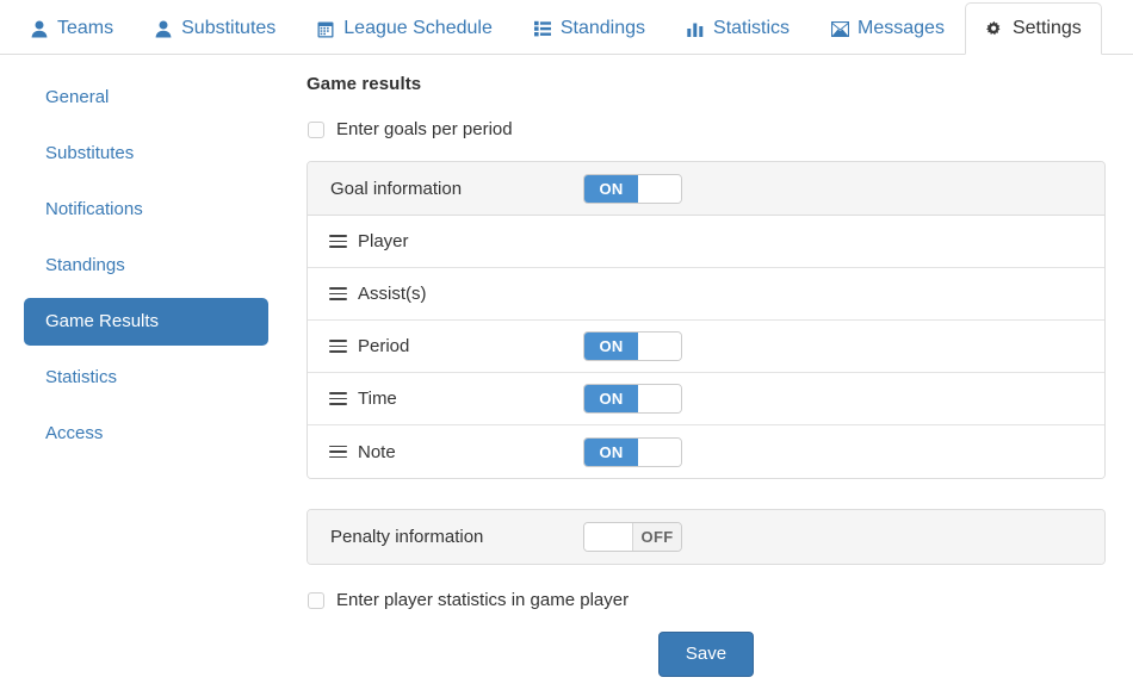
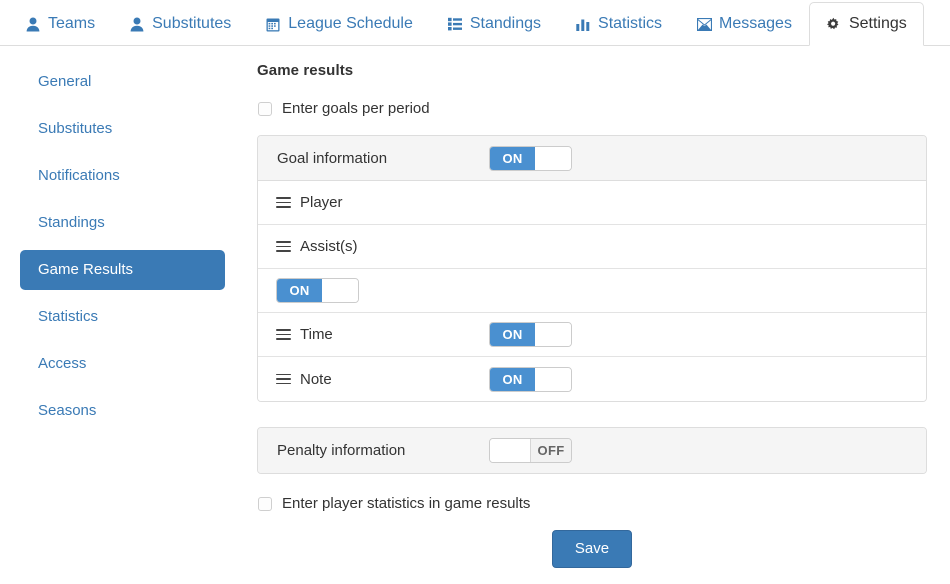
  Teams
  Substitutes
  League Schedule
  Standings
  Statistics
  Messages
  Settings
  General
  Substitutes
  Notifications
  Standings
  Game Results
  Statistics
  Access
+ Seasons
  Game results
  Enter goals per period
  Goal information
  ON
  Player
  Assist(s)
- Period
  ON
  Time
  ON
  Note
  ON
  Penalty information
  OFF
- Enter player statistics in game player
+ Enter player statistics in game results
  Save
